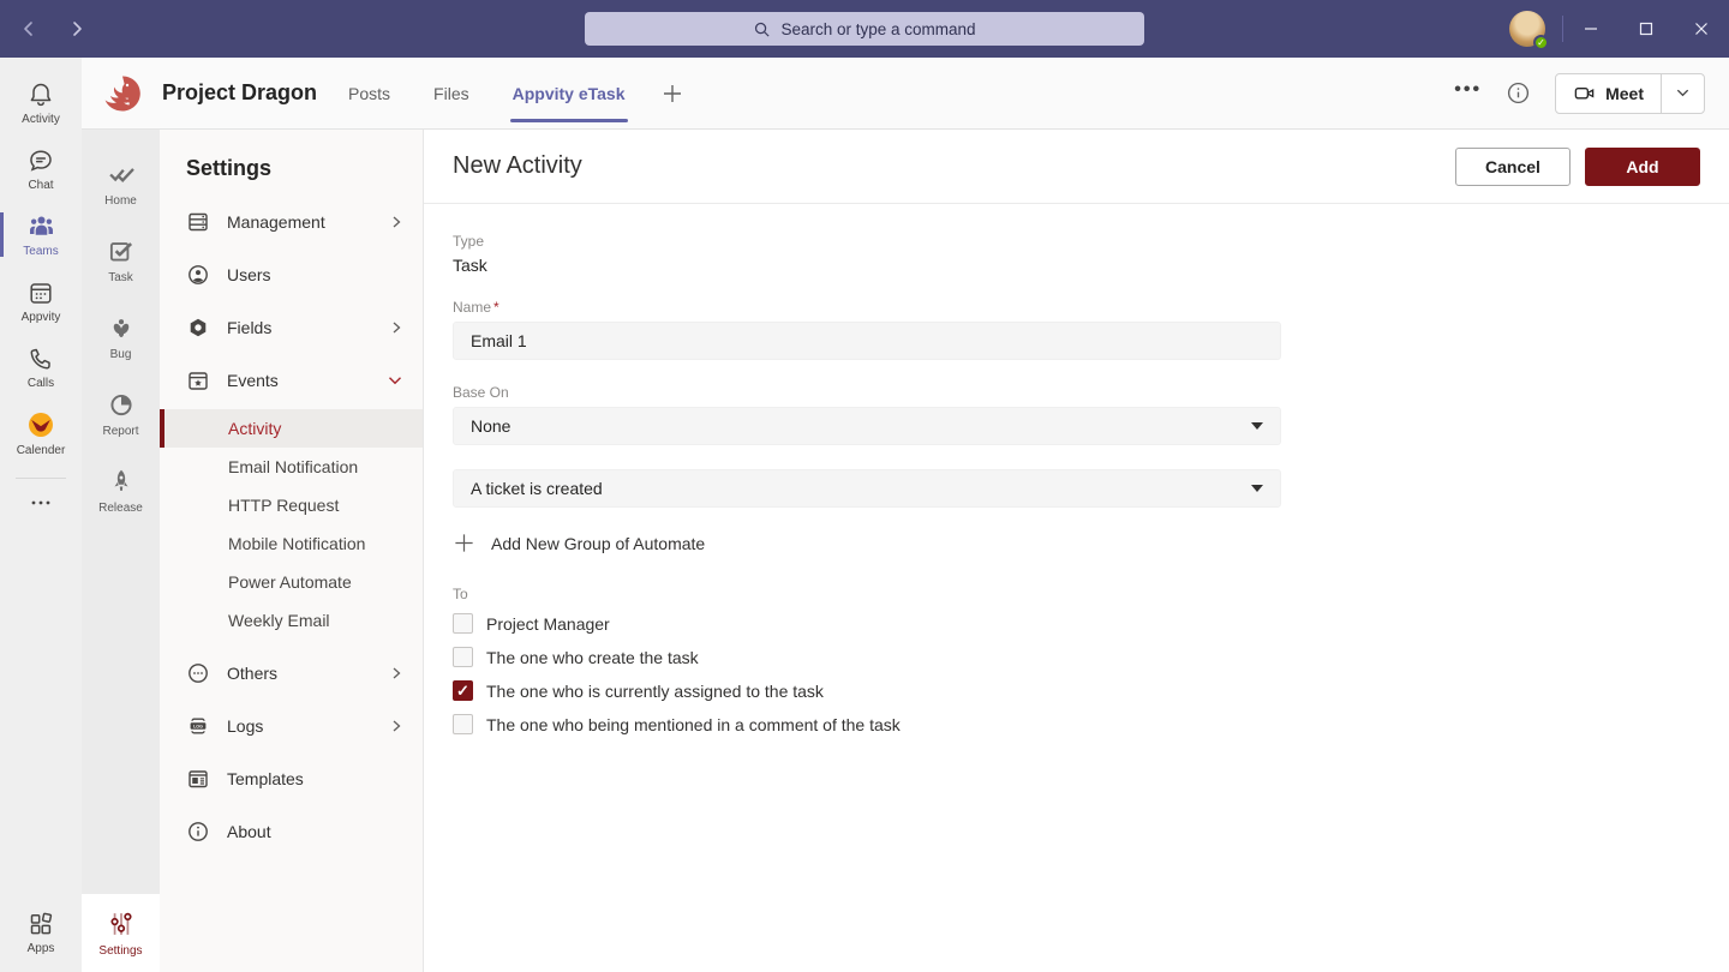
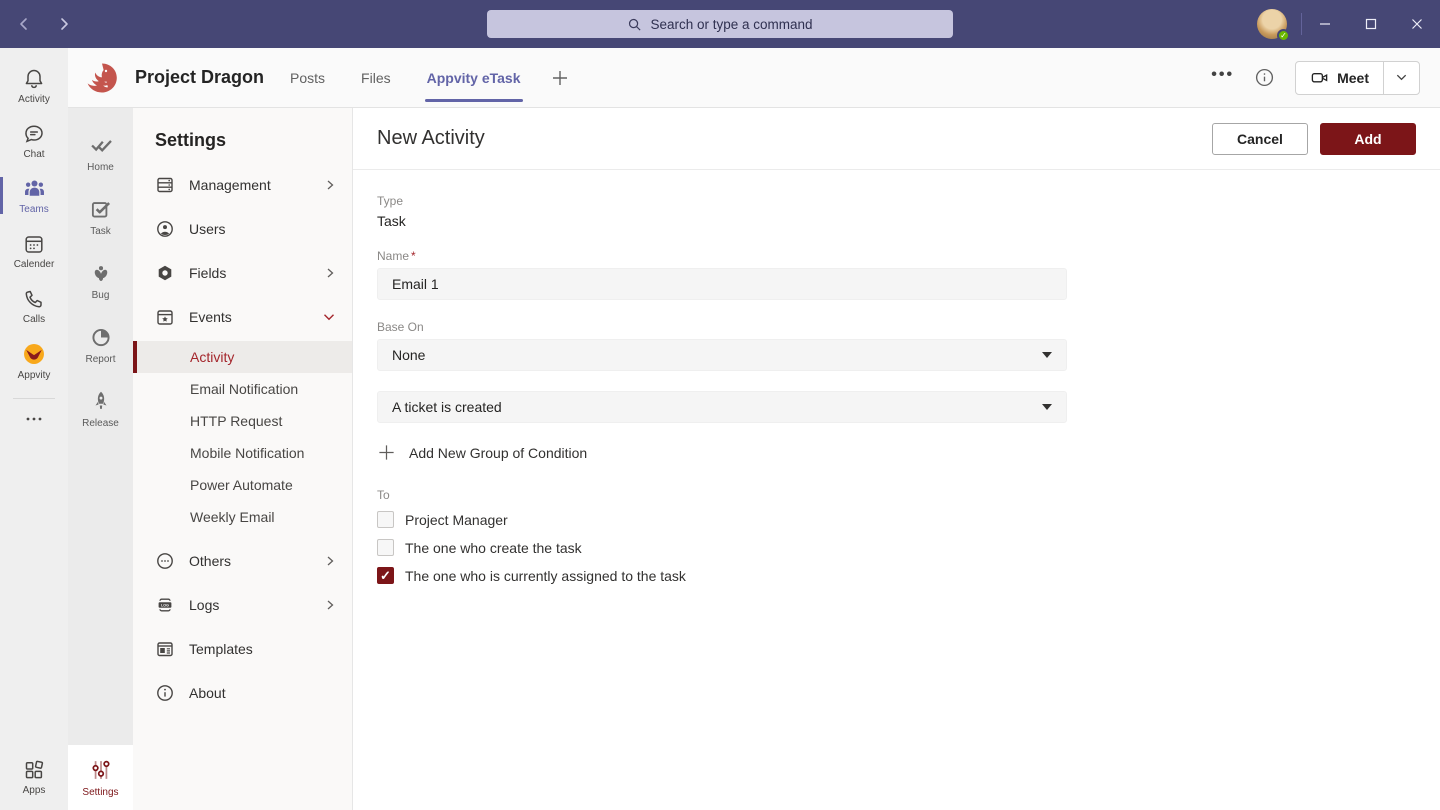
  Search or type a command
  ✓
  Activity
  Chat
  Teams
- Appvity
+ Calender
  Calls
- Calender
+ Appvity
  Apps
  Project Dragon
  Posts
  Files
  Appvity eTask
  •••
  Meet
  Home
  Task
  Bug
  Report
  Release
  Settings
  Settings
  Management
  Users
  Fields
  Events
  Activity
  Email Notification
  HTTP Request
  Mobile Notification
  Power Automate
  Weekly Email
  Others
  Logs
  Templates
  About
  New Activity
  Cancel
  Add
  Type
  Task
  Name *
  Email 1
  Base On
  None
  A ticket is created
- Add New Group of Automate
+ Add New Group of Condition
  To
  Project Manager
  The one who create the task
  The one who is currently assigned to the task
- The one who being mentioned in a comment of the task
